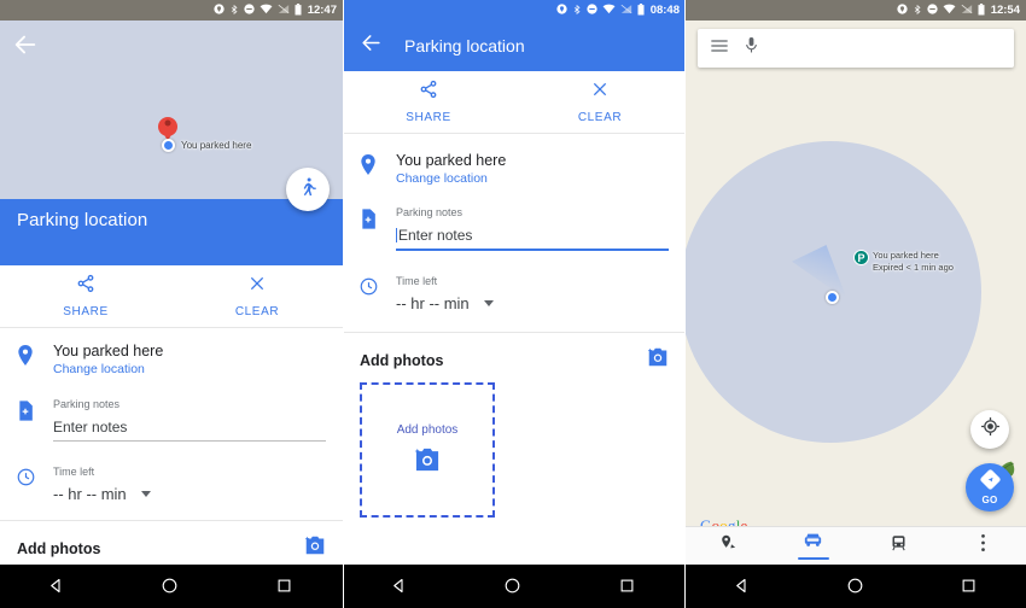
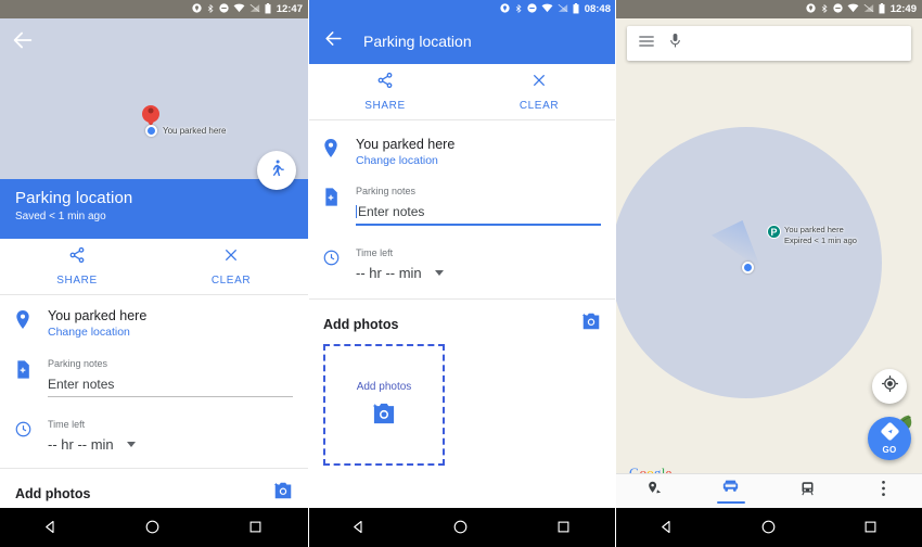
  12:47
  You parked here
  Parking location
+ Saved < 1 min ago
  SHARE
  CLEAR
  You parked here
  Change location
  Parking notes
  Enter notes
  Time left
  -- hr -- min
  Add photos
  08:48
  Parking location
  SHARE
  CLEAR
  You parked here
  Change location
  Parking notes
  Enter notes
  Time left
  -- hr -- min
  Add photos
  Add photos
- 12:54
+ 12:49
  P
  You parked here
  Expired < 1 min ago
  GO
